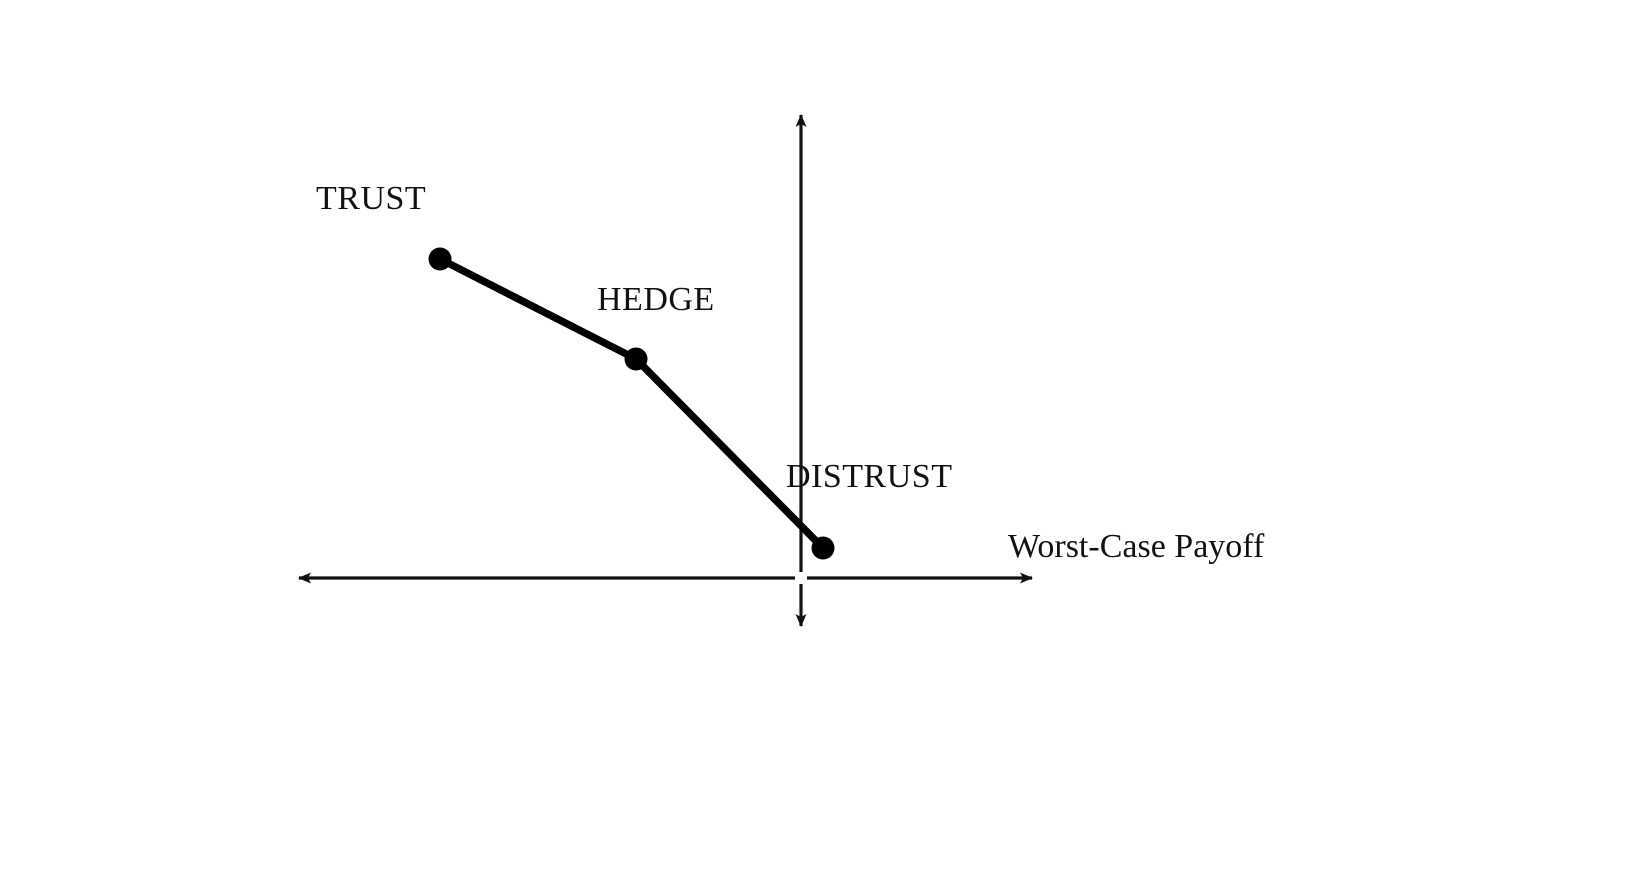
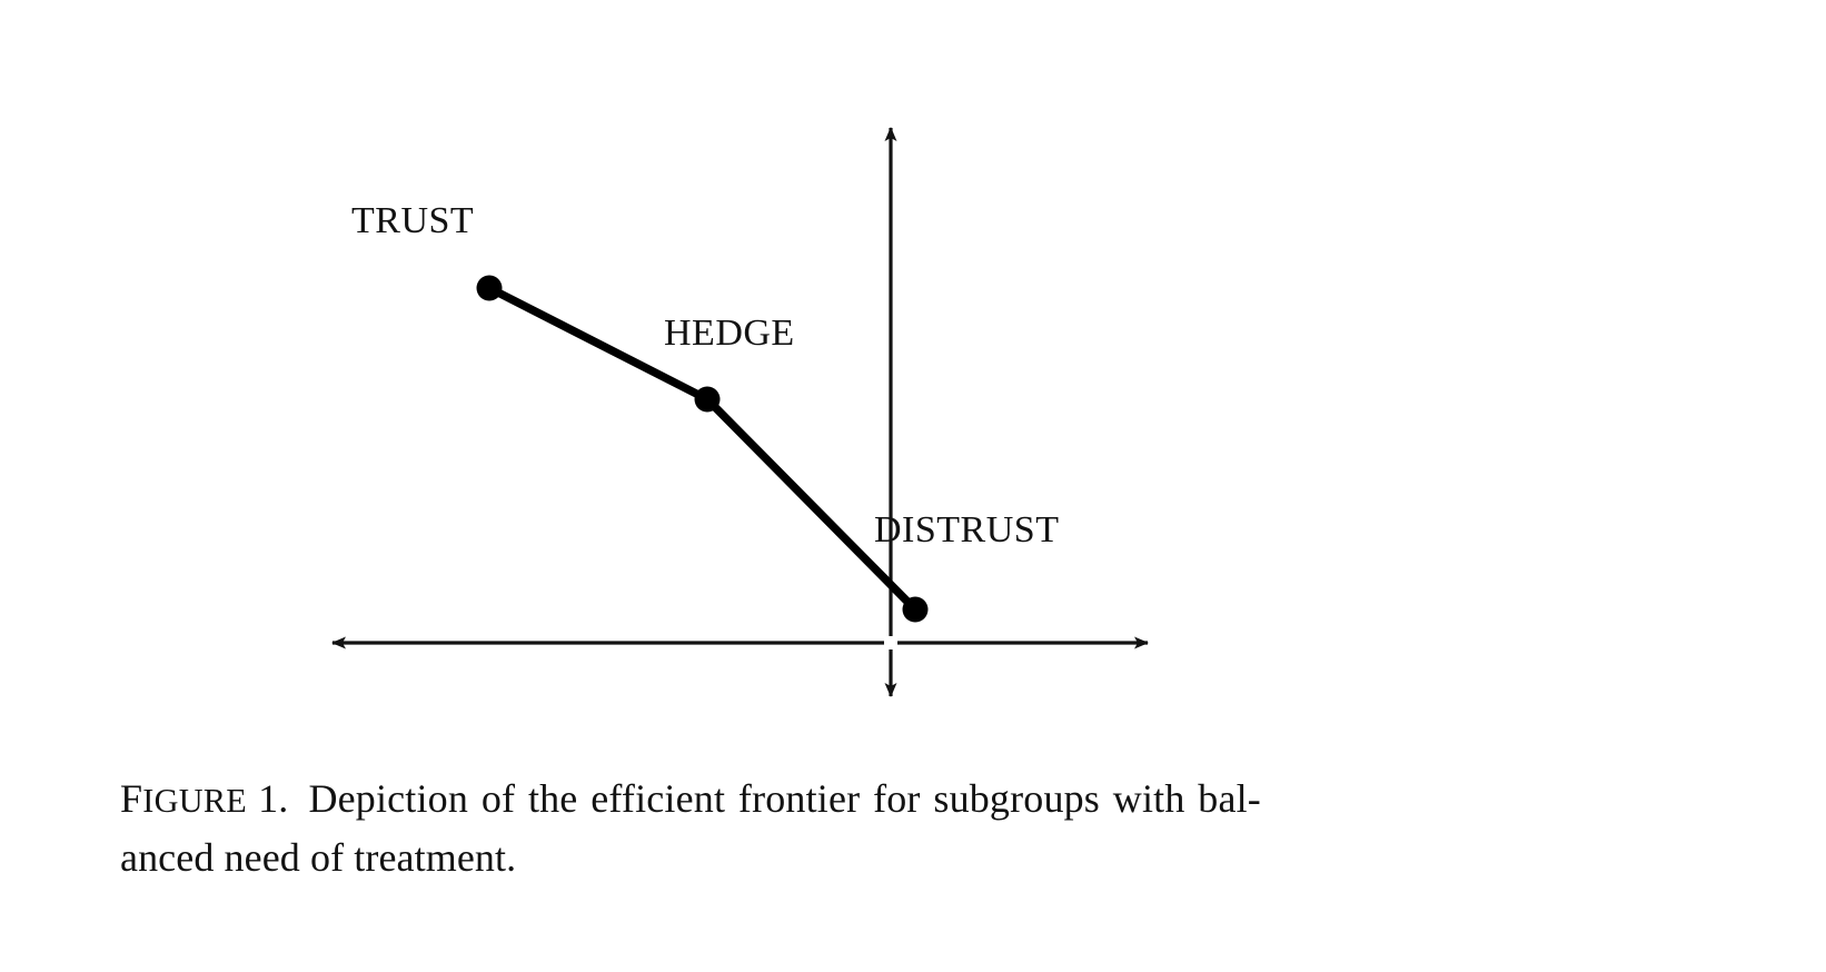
- Worst-Case Payoff
  TRUST
  HEDGE
  DISTRUST
+ FIGURE 1. Depiction of the efficient frontier for subgroups with bal-
+ anced need of treatment.
